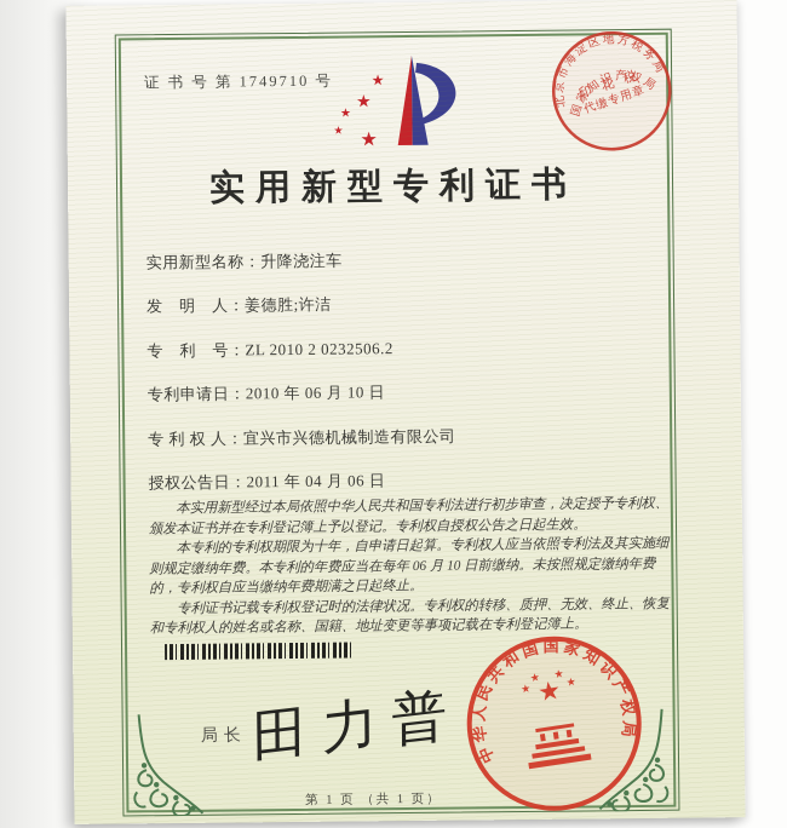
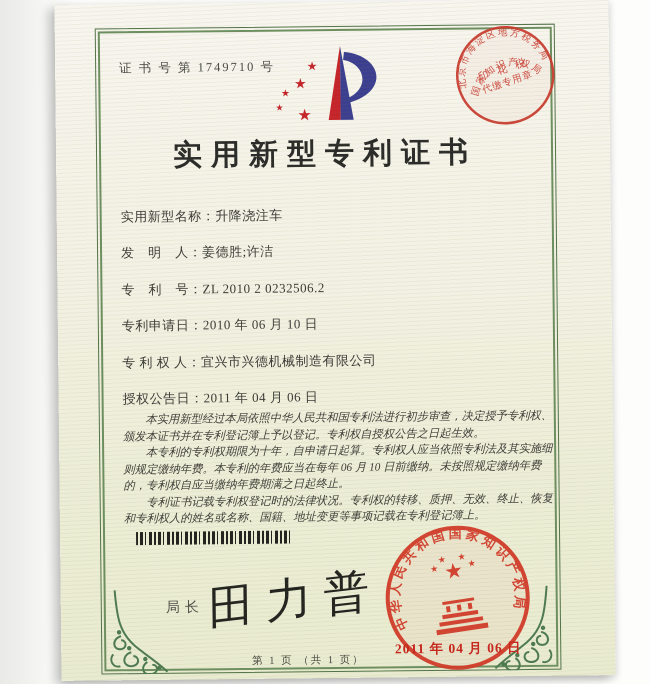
+ 2011 年 04 月 06 日
